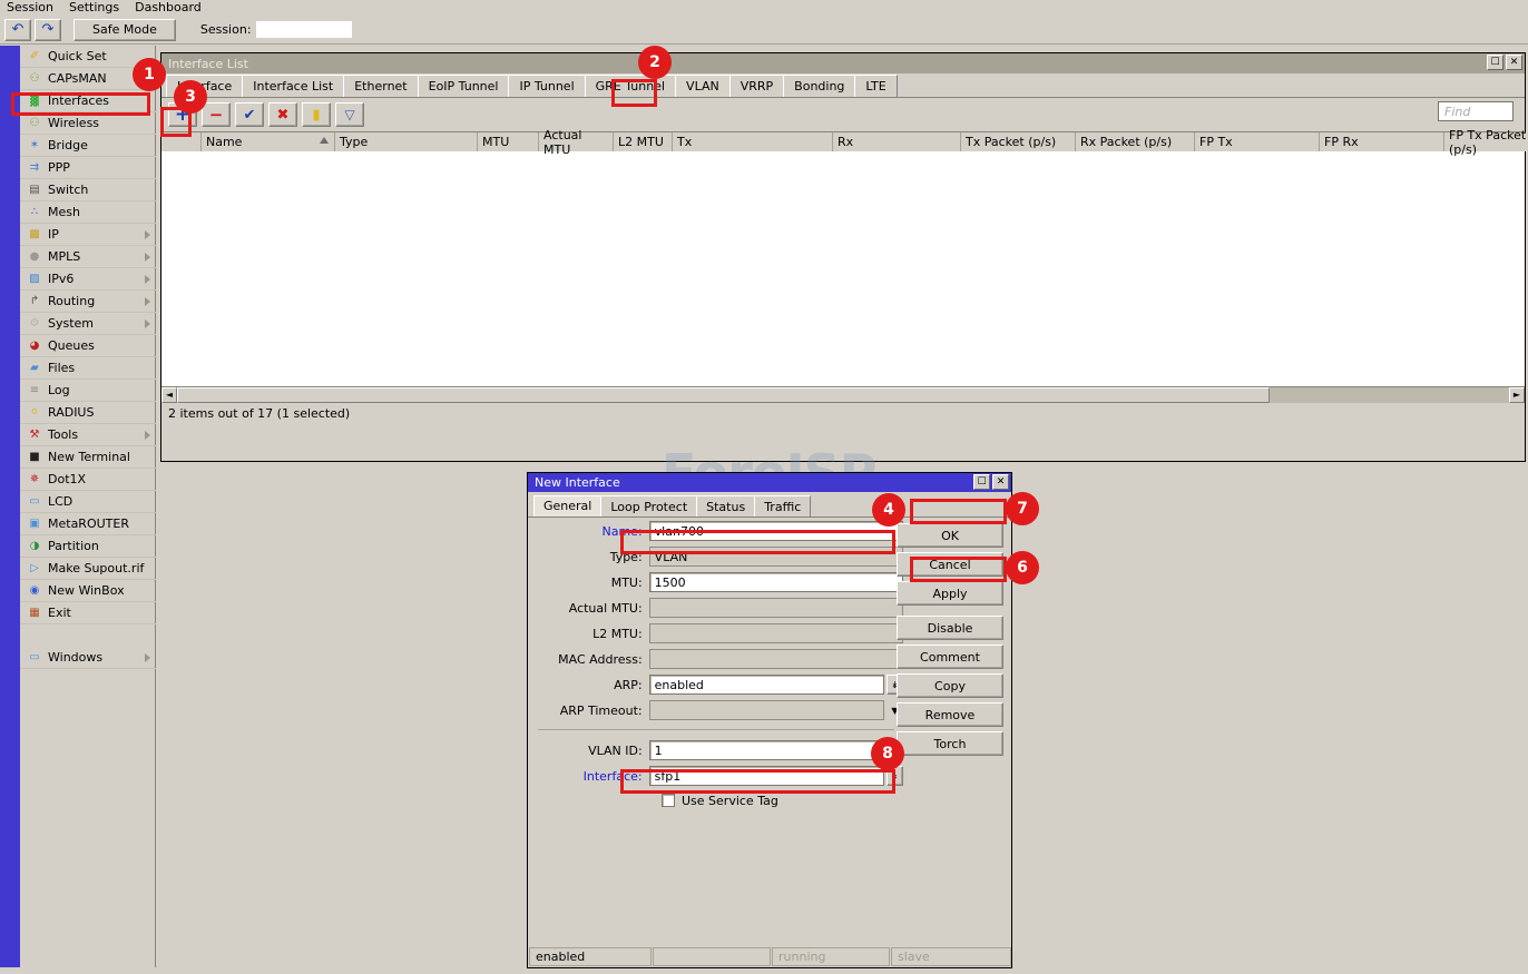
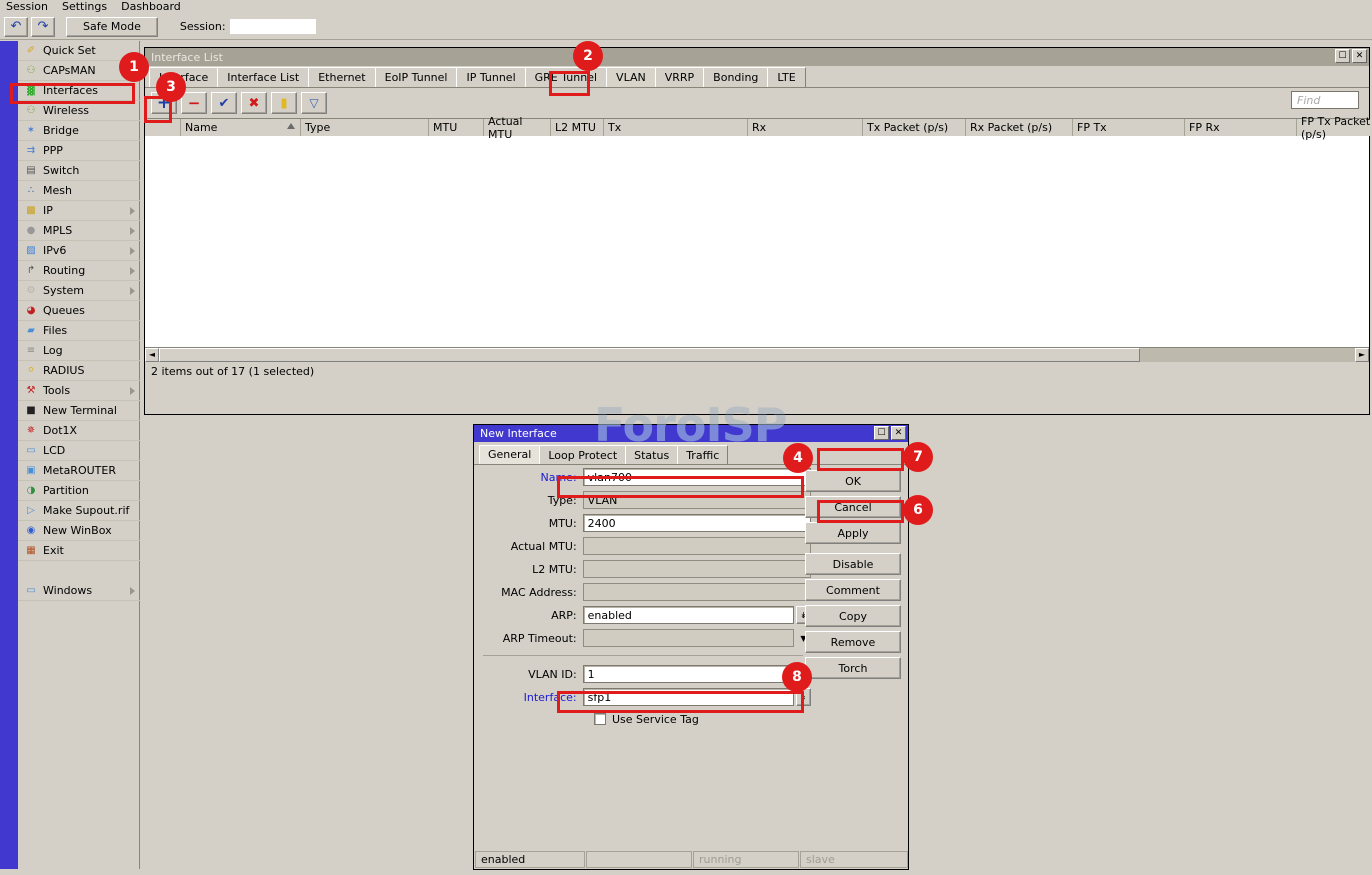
  Session
  Settings
  Dashboard
  ↶
  ↷
  Safe Mode
  Session:
  ✐
  Quick Set
  ⚇
  CAPsMAN
  ▓
  Interfaces
  ⚇
  Wireless
  ✶
  Bridge
  ⇉
  PPP
  ▤
  Switch
  ∴
  Mesh
  ▩
  IP
  ●
  MPLS
  ▨
  IPv6
  ↱
  Routing
  ⚙
  System
  ◕
  Queues
  ▰
  Files
  ≡
  Log
  ⚪
  RADIUS
  ⚒
  Tools
  ■
  New Terminal
  ✵
  Dot1X
  ▭
  LCD
  ▣
  MetaROUTER
  ◑
  Partition
  ▷
  Make Supout.rif
  ◉
  New WinBox
  ▦
  Exit
  ▭
  Windows
  Interface List
  ☐
  ✕
  Interface List
  Ethernet
  EoIP Tunnel
  IP Tunnel
  GRE Tunnel
  VLAN
  VRRP
  Bonding
  LTE
  +
  −
  ✔
  ✖
  ▮
  ▽
  Find
  Name
  Type
  MTU
  Actual MTU
  L2 MTU
  Tx
  Rx
  Tx Packet (p/s)
  Rx Packet (p/s)
  FP Tx
  FP Rx
  FP Tx Packet (p/s)
  ◄
  ►
  2 items out of 17 (1 selected)
  New Interface
  ☐
  ✕
  General
  Loop Protect
  Status
  Traffic
  Name:
  vlan700
  Type:
  VLAN
  MTU:
- 1500
+ 2400
  Actual MTU:
  L2 MTU:
  MAC Address:
  ARP:
  enabled
  ↡
  ARP Timeout:
  ▼
  VLAN ID:
  1
  Interface:
  sfp1
  ↡
  Use Service Tag
  OK
  Cancel
  Apply
  Disable
  Comment
  Copy
  Remove
  Torch
  enabled
  running
  slave
+ ForoISP
  1
  2
  3
  4
  8
  6
  7
